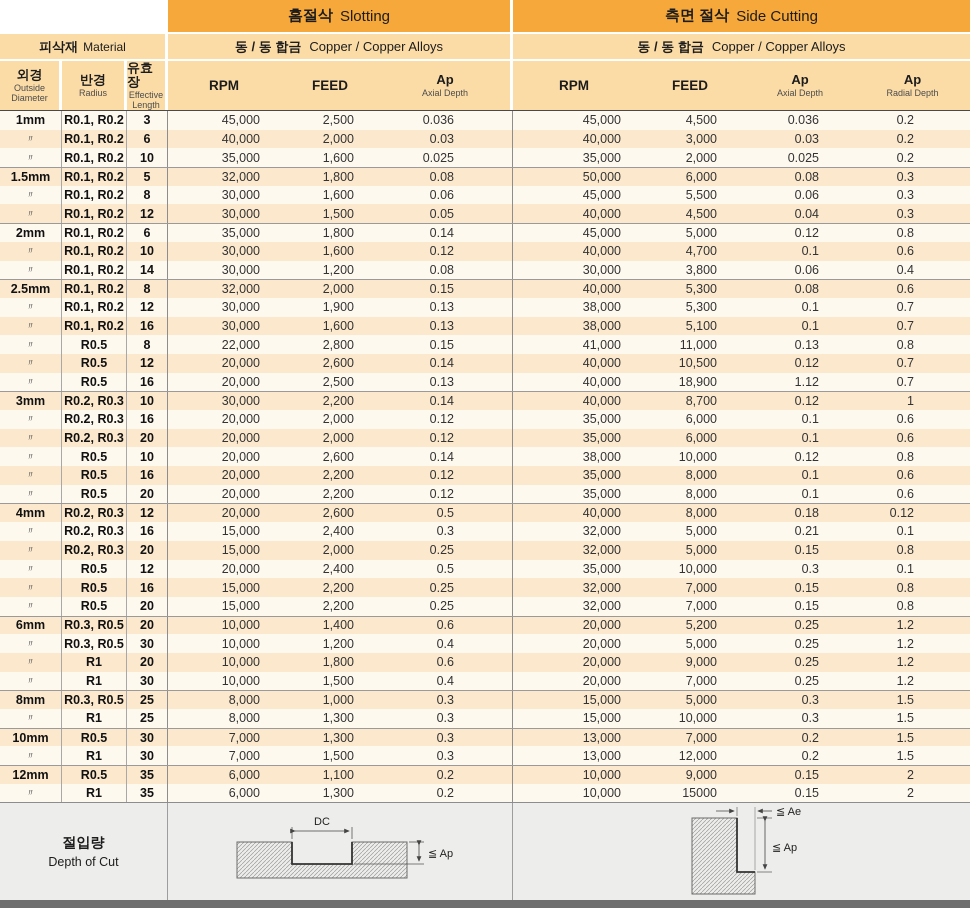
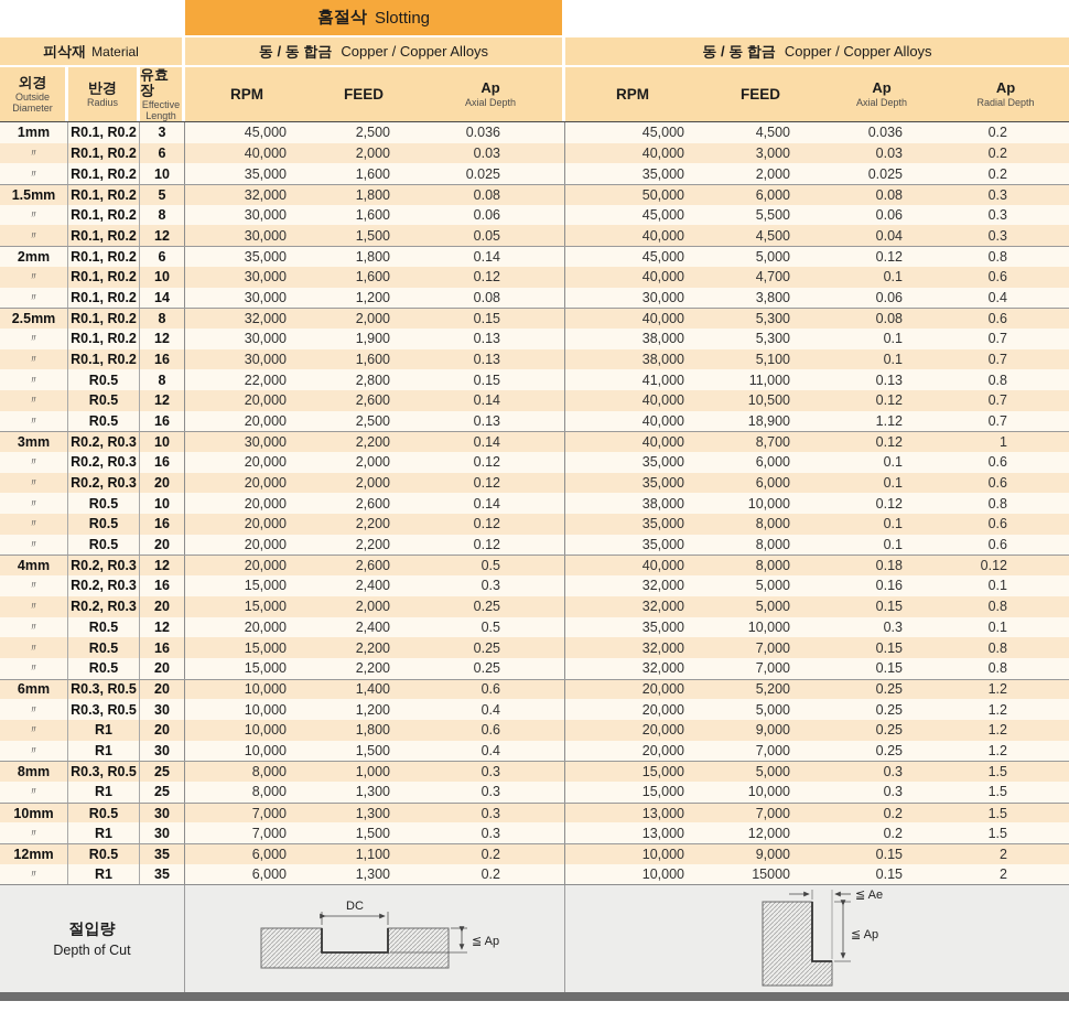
  홈절삭
  Slotting
- 측면 절삭
- Side Cutting
  피삭재
  Material
  동 / 동 합금
  Copper / Copper Alloys
  동 / 동 합금
  Copper / Copper Alloys
  외경
  Outside Diameter
  반경
  Radius
  유효장
  Effective Length
  RPM
  FEED
  Ap
  Axial Depth
  RPM
  FEED
  Ap
  Axial Depth
  Ap
  Radial Depth
  1mm
  R0.1, R0.2
  3
  45,000
  2,500
  0.036
  45,000
  4,500
  0.036
  0.2
  〃
  R0.1, R0.2
  6
  40,000
  2,000
  0.03
  40,000
  3,000
  0.03
  0.2
  〃
  R0.1, R0.2
  10
  35,000
  1,600
  0.025
  35,000
  2,000
  0.025
  0.2
  1.5mm
  R0.1, R0.2
  5
  32,000
  1,800
  0.08
  50,000
  6,000
  0.08
  0.3
  〃
  R0.1, R0.2
  8
  30,000
  1,600
  0.06
  45,000
  5,500
  0.06
  0.3
  〃
  R0.1, R0.2
  12
  30,000
  1,500
  0.05
  40,000
  4,500
  0.04
  0.3
  2mm
  R0.1, R0.2
  6
  35,000
  1,800
  0.14
  45,000
  5,000
  0.12
  0.8
  〃
  R0.1, R0.2
  10
  30,000
  1,600
  0.12
  40,000
  4,700
  0.1
  0.6
  〃
  R0.1, R0.2
  14
  30,000
  1,200
  0.08
  30,000
  3,800
  0.06
  0.4
  2.5mm
  R0.1, R0.2
  8
  32,000
  2,000
  0.15
  40,000
  5,300
  0.08
  0.6
  〃
  R0.1, R0.2
  12
  30,000
  1,900
  0.13
  38,000
  5,300
  0.1
  0.7
  〃
  R0.1, R0.2
  16
  30,000
  1,600
  0.13
  38,000
  5,100
  0.1
  0.7
  〃
  R0.5
  8
  22,000
  2,800
  0.15
  41,000
  11,000
  0.13
  0.8
  〃
  R0.5
  12
  20,000
  2,600
  0.14
  40,000
  10,500
  0.12
  0.7
  〃
  R0.5
  16
  20,000
  2,500
  0.13
  40,000
  18,900
  1.12
  0.7
  3mm
  R0.2, R0.3
  10
  30,000
  2,200
  0.14
  40,000
  8,700
  0.12
  1
  〃
  R0.2, R0.3
  16
  20,000
  2,000
  0.12
  35,000
  6,000
  0.1
  0.6
  〃
  R0.2, R0.3
  20
  20,000
  2,000
  0.12
  35,000
  6,000
  0.1
  0.6
  〃
  R0.5
  10
  20,000
  2,600
  0.14
  38,000
  10,000
  0.12
  0.8
  〃
  R0.5
  16
  20,000
  2,200
  0.12
  35,000
  8,000
  0.1
  0.6
  〃
  R0.5
  20
  20,000
  2,200
  0.12
  35,000
  8,000
  0.1
  0.6
  4mm
  R0.2, R0.3
  12
  20,000
  2,600
  0.5
  40,000
  8,000
  0.18
  0.12
  〃
  R0.2, R0.3
  16
  15,000
  2,400
  0.3
  32,000
  5,000
- 0.21
+ 0.16
  0.1
  〃
  R0.2, R0.3
  20
  15,000
  2,000
  0.25
  32,000
  5,000
  0.15
  0.8
  〃
  R0.5
  12
  20,000
  2,400
  0.5
  35,000
  10,000
  0.3
  0.1
  〃
  R0.5
  16
  15,000
  2,200
  0.25
  32,000
  7,000
  0.15
  0.8
  〃
  R0.5
  20
  15,000
  2,200
  0.25
  32,000
  7,000
  0.15
  0.8
  6mm
  R0.3, R0.5
  20
  10,000
  1,400
  0.6
  20,000
  5,200
  0.25
  1.2
  〃
  R0.3, R0.5
  30
  10,000
  1,200
  0.4
  20,000
  5,000
  0.25
  1.2
  〃
  R1
  20
  10,000
  1,800
  0.6
  20,000
  9,000
  0.25
  1.2
  〃
  R1
  30
  10,000
  1,500
  0.4
  20,000
  7,000
  0.25
  1.2
  8mm
  R0.3, R0.5
  25
  8,000
  1,000
  0.3
  15,000
  5,000
  0.3
  1.5
  〃
  R1
  25
  8,000
  1,300
  0.3
  15,000
  10,000
  0.3
  1.5
  10mm
  R0.5
  30
  7,000
  1,300
  0.3
  13,000
  7,000
  0.2
  1.5
  〃
  R1
  30
  7,000
  1,500
  0.3
  13,000
  12,000
  0.2
  1.5
  12mm
  R0.5
  35
  6,000
  1,100
  0.2
  10,000
  9,000
  0.15
  2
  〃
  R1
  35
  6,000
  1,300
  0.2
  10,000
  15000
  0.15
  2
  절입량
  Depth of Cut
  DC
  ≦ Ap
  ≦ Ae
  ≦ Ap
